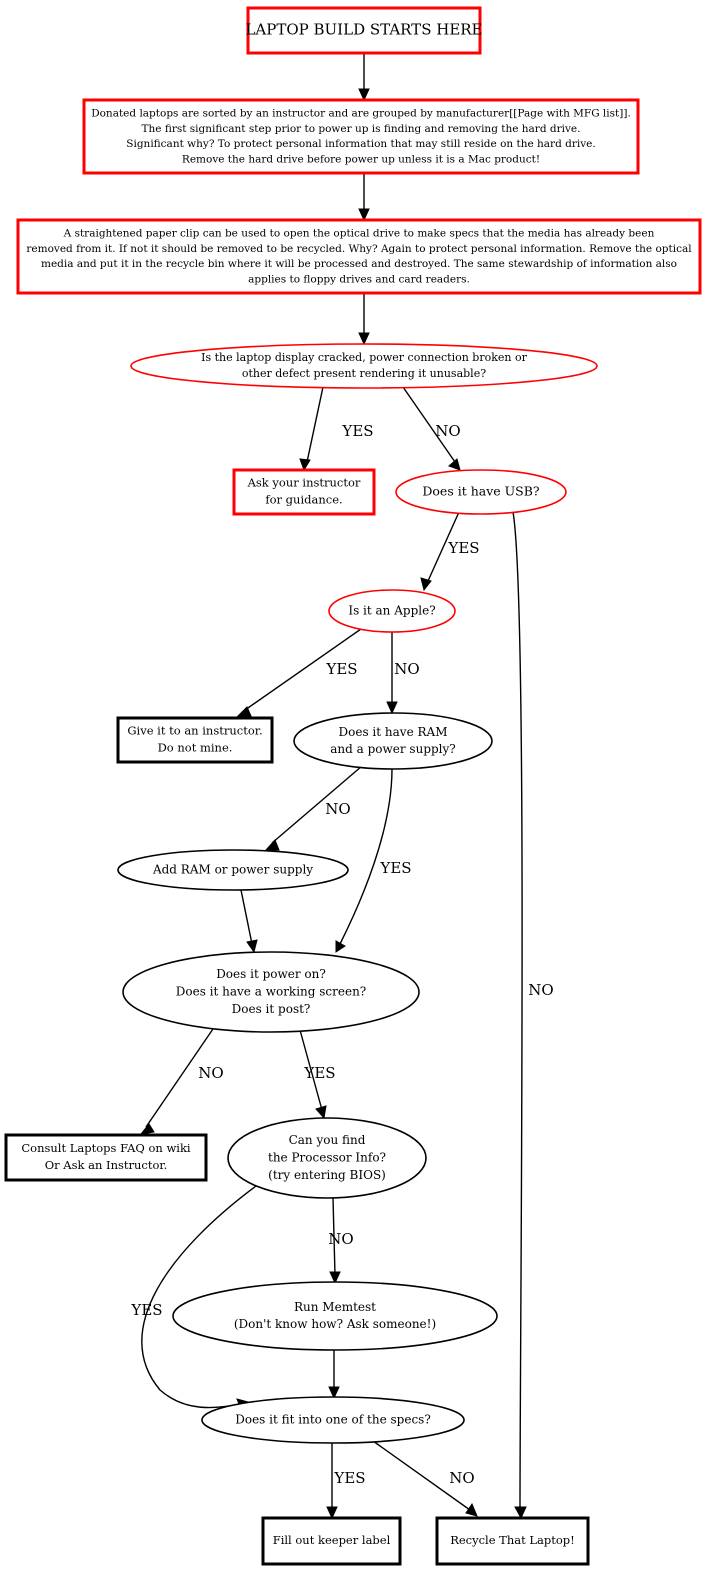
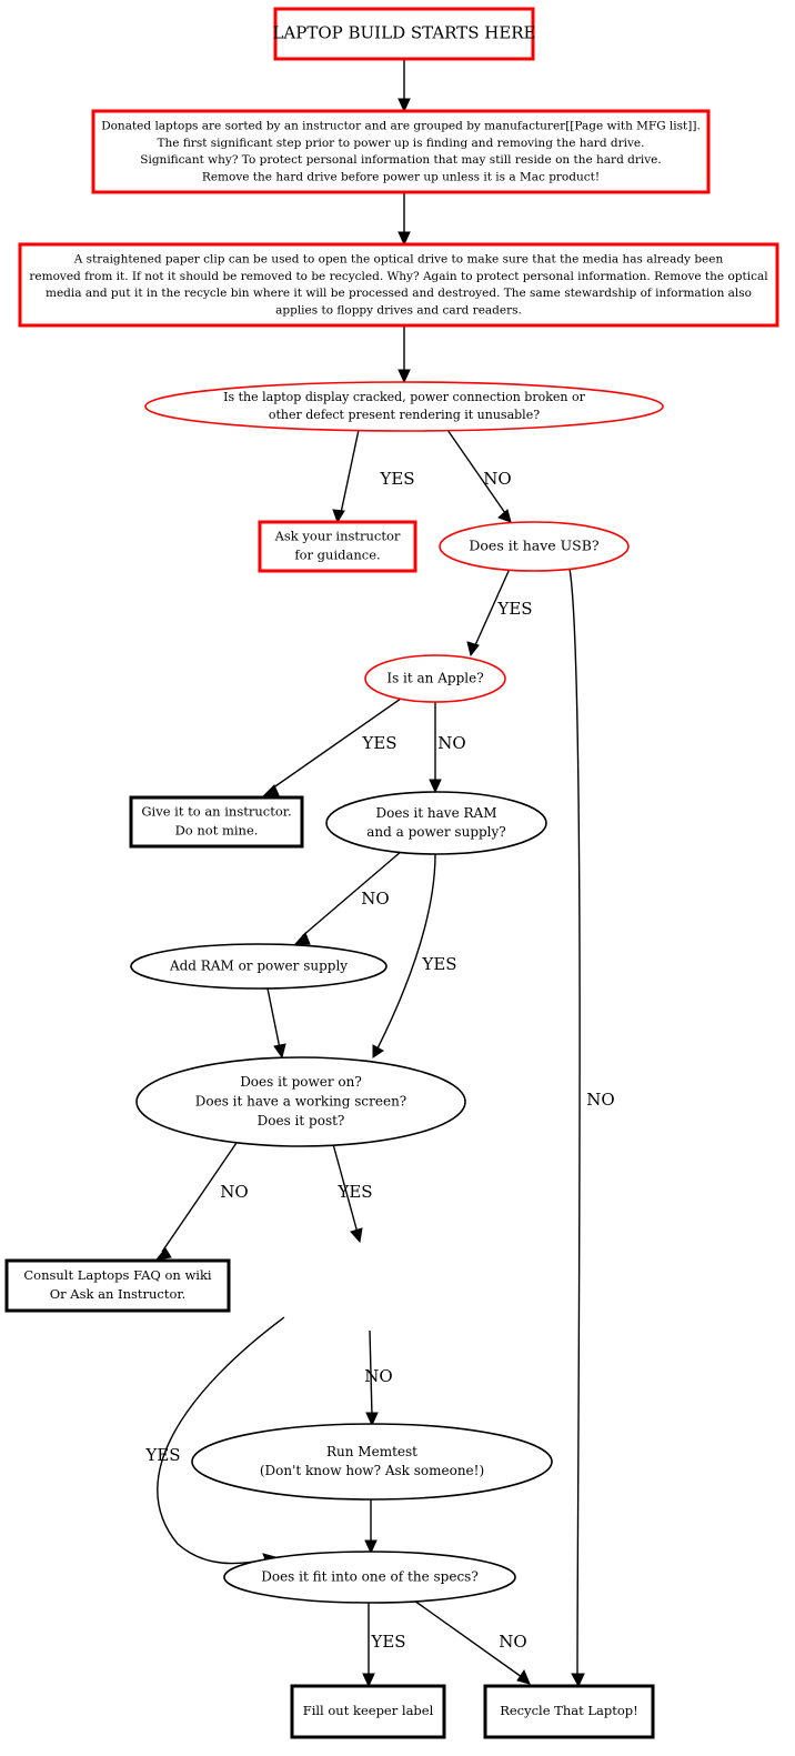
  YES
  NO
  YES
  NO
  YES
  NO
  NO
  YES
  NO
  YES
  NO
  YES
  YES
  NO
  LAPTOP BUILD STARTS HERE
  Donated laptops are sorted by an instructor and are grouped by manufacturer[[Page with MFG list]].
  The first significant step prior to power up is finding and removing the hard drive.
  Significant why? To protect personal information that may still reside on the hard drive.
  Remove the hard drive before power up unless it is a Mac product!
- A straightened paper clip can be used to open the optical drive to make specs that the media has already been
+ A straightened paper clip can be used to open the optical drive to make sure that the media has already been
  removed from it. If not it should be removed to be recycled. Why? Again to protect personal information. Remove the optical
  media and put it in the recycle bin where it will be processed and destroyed. The same stewardship of information also
  applies to floppy drives and card readers.
  Is the laptop display cracked, power connection broken or
  other defect present rendering it unusable?
  Ask your instructor
  for guidance.
  Does it have USB?
  Is it an Apple?
  Give it to an instructor.
  Do not mine.
  Does it have RAM
  and a power supply?
  Add RAM or power supply
  Does it power on?
  Does it have a working screen?
  Does it post?
  Consult Laptops FAQ on wiki
  Or Ask an Instructor.
- Can you find
- the Processor Info?
- (try entering BIOS)
  Run Memtest
  (Don't know how? Ask someone!)
  Does it fit into one of the specs?
  Fill out keeper label
  Recycle That Laptop!
